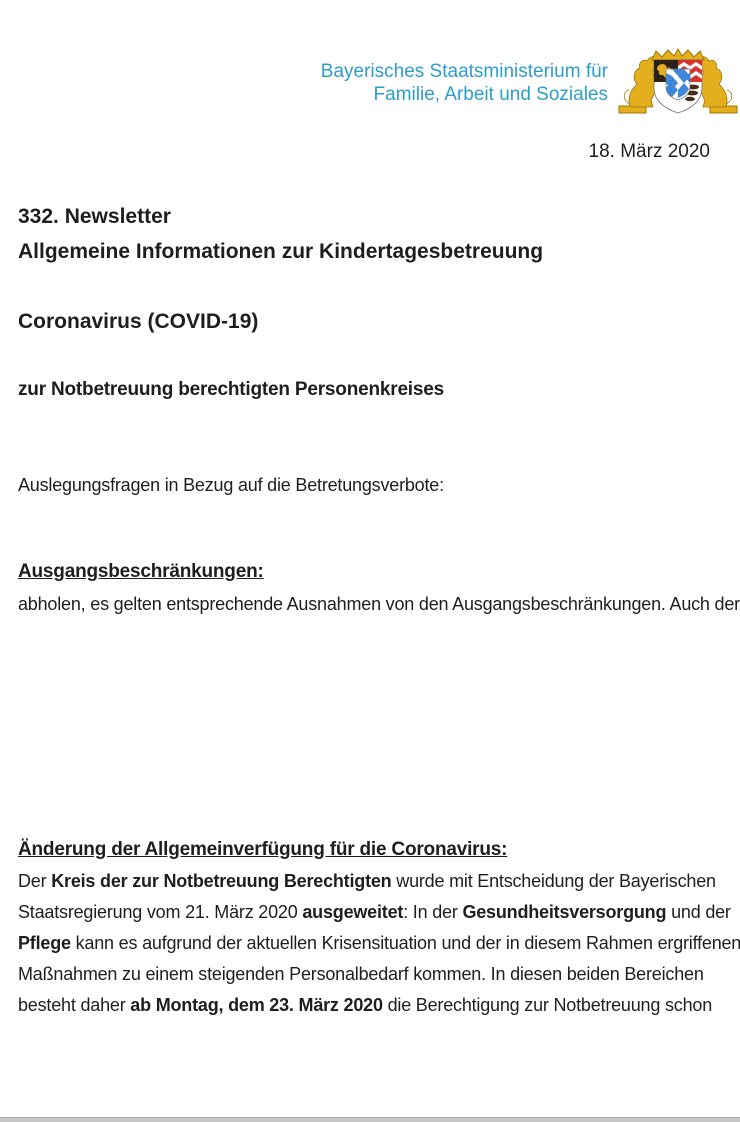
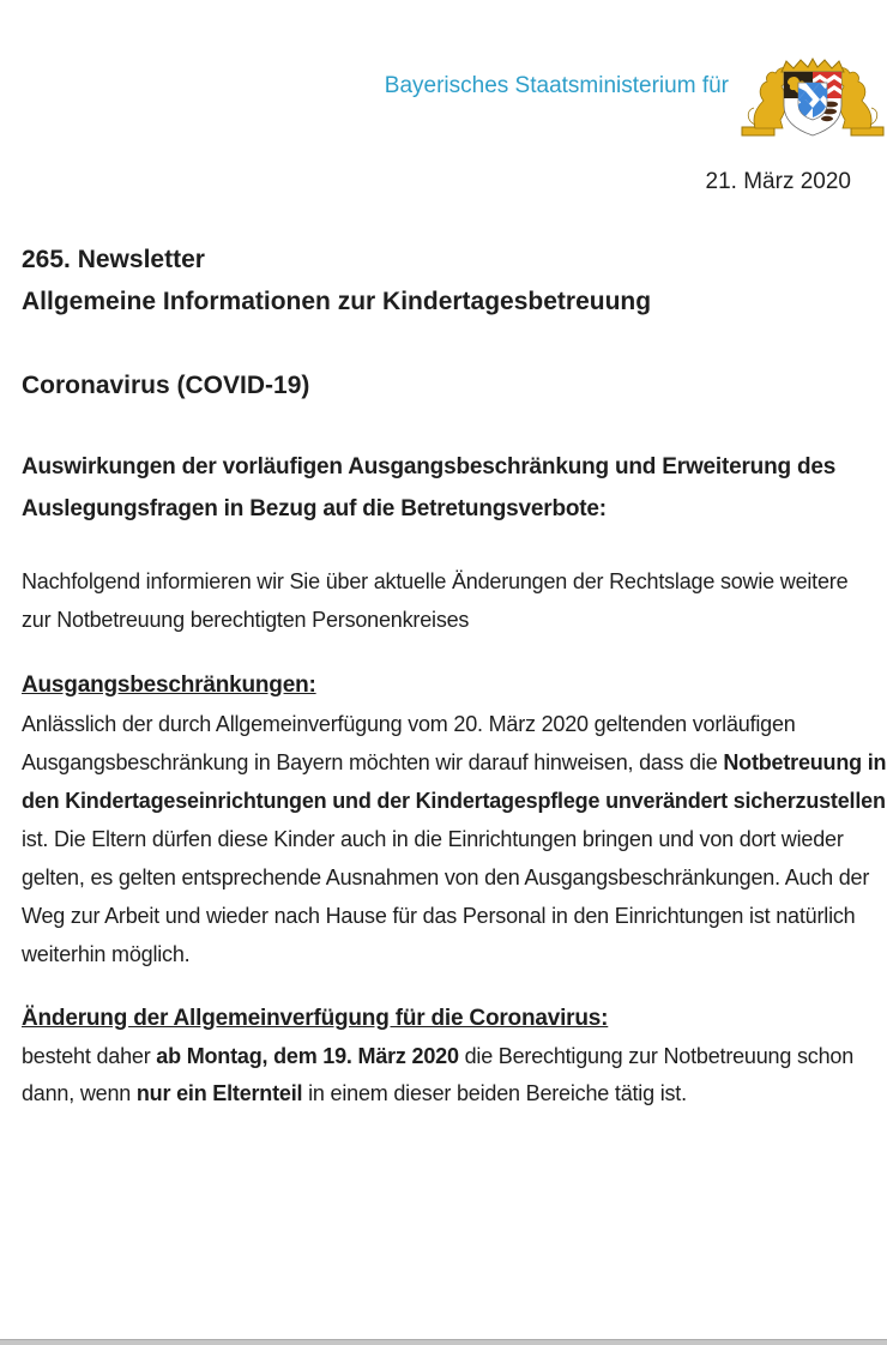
  Bayerisches Staatsministerium für
- Familie, Arbeit und Soziales
- 18. März 2020
+ 21. März 2020
- 332. Newsletter
+ 265. Newsletter
  Allgemeine Informationen zur Kindertagesbetreuung
  Coronavirus (COVID-19)
+ Auswirkungen der vorläufigen Ausgangsbeschränkung und Erweiterung des
- zur Notbetreuung berechtigten Personenkreises
+ Auslegungsfragen in Bezug auf die Betretungsverbote:
+ Nachfolgend informieren wir Sie über aktuelle Änderungen der Rechtslage sowie weitere
- Auslegungsfragen in Bezug auf die Betretungsverbote:
+ zur Notbetreuung berechtigten Personenkreises
  Ausgangsbeschränkungen:
+ Anlässlich der durch Allgemeinverfügung vom 20. März 2020 geltenden vorläufigen
+ Ausgangsbeschränkung in Bayern möchten wir darauf hinweisen, dass die Notbetreuung in
+ den Kindertageseinrichtungen und der Kindertagespflege unverändert sicherzustellen
+ ist. Die Eltern dürfen diese Kinder auch in die Einrichtungen bringen und von dort wieder
- abholen, es gelten entsprechende Ausnahmen von den Ausgangsbeschränkungen. Auch der
+ gelten, es gelten entsprechende Ausnahmen von den Ausgangsbeschränkungen. Auch der
+ Weg zur Arbeit und wieder nach Hause für das Personal in den Einrichtungen ist natürlich
+ weiterhin möglich.
  Änderung der Allgemeinverfügung für die Coronavirus:
- Der Kreis der zur Notbetreuung Berechtigten wurde mit Entscheidung der Bayerischen
- Staatsregierung vom 21. März 2020 ausgeweitet: In der Gesundheitsversorgung und der
- Pflege kann es aufgrund der aktuellen Krisensituation und der in diesem Rahmen ergriffenen
- Maßnahmen zu einem steigenden Personalbedarf kommen. In diesen beiden Bereichen
- besteht daher ab Montag, dem 23. März 2020 die Berechtigung zur Notbetreuung schon
+ besteht daher ab Montag, dem 19. März 2020 die Berechtigung zur Notbetreuung schon
+ dann, wenn nur ein Elternteil in einem dieser beiden Bereiche tätig ist.
